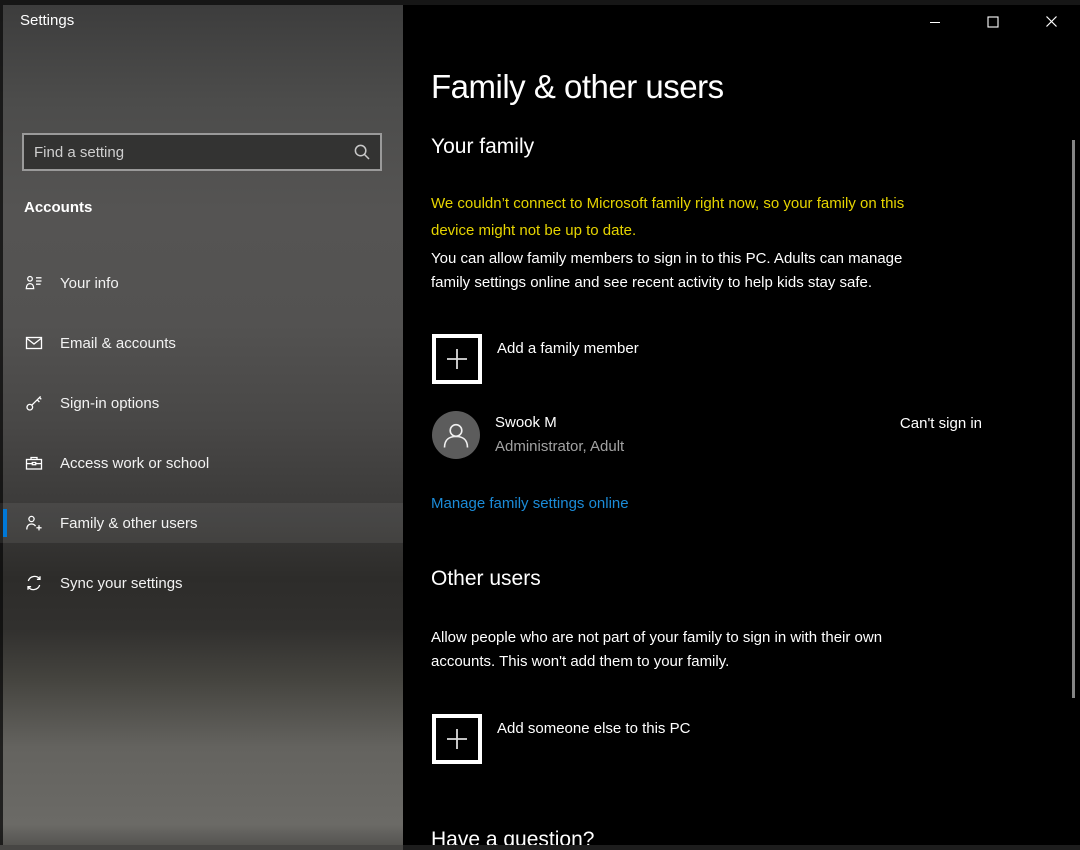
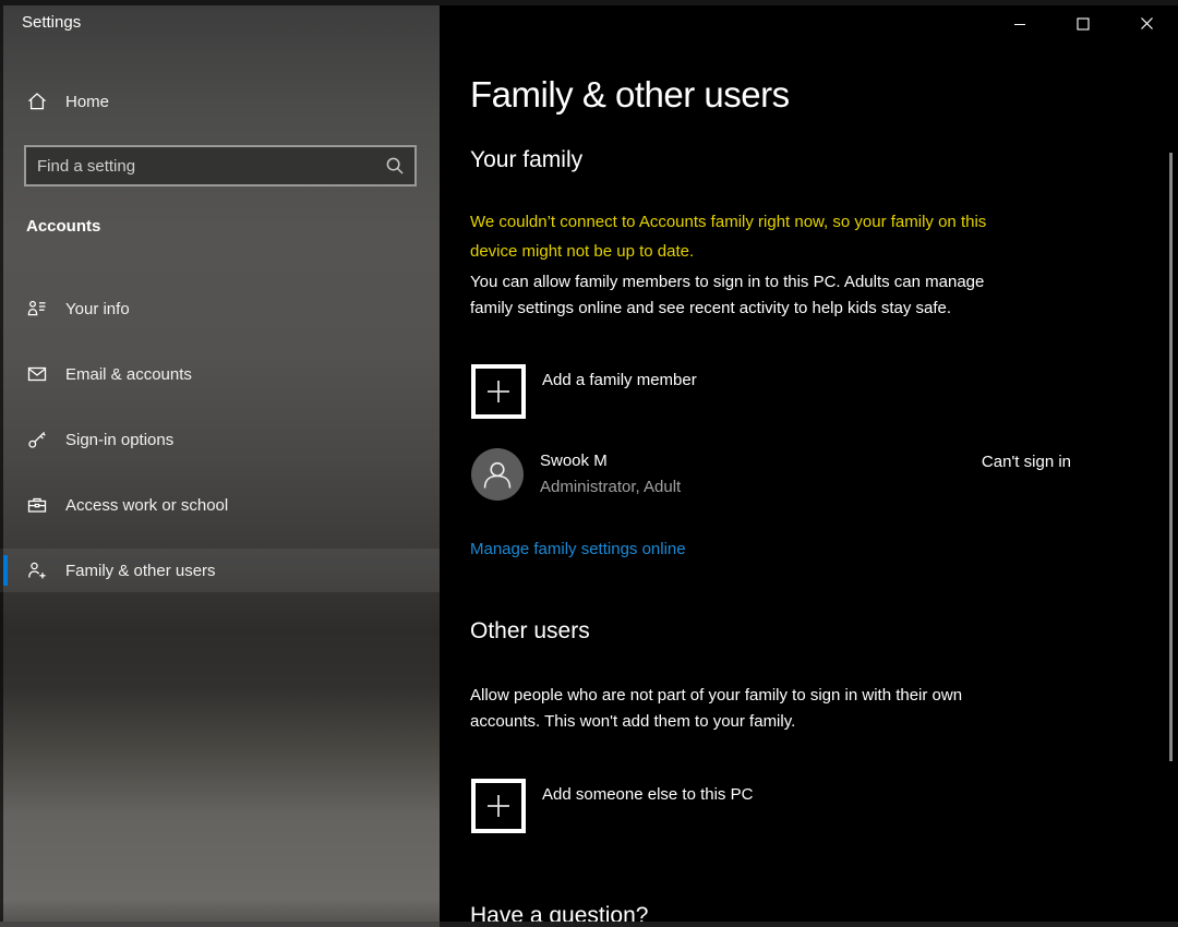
  Settings
+ Home
  Find a setting
  Accounts
  Your info
  Email & accounts
  Sign-in options
  Access work or school
  Family & other users
- Sync your settings
  Family & other users
  Your family
- We couldn’t connect to Microsoft family right now, so your family on this device might not be up to date.
+ We couldn’t connect to Accounts family right now, so your family on this device might not be up to date.
  You can allow family members to sign in to this PC. Adults can manage family settings online and see recent activity to help kids stay safe.
  Add a family member
  Swook M
  Administrator, Adult
  Can't sign in
  Manage family settings online
  Other users
  Allow people who are not part of your family to sign in with their own accounts. This won't add them to your family.
  Add someone else to this PC
  Have a question?
